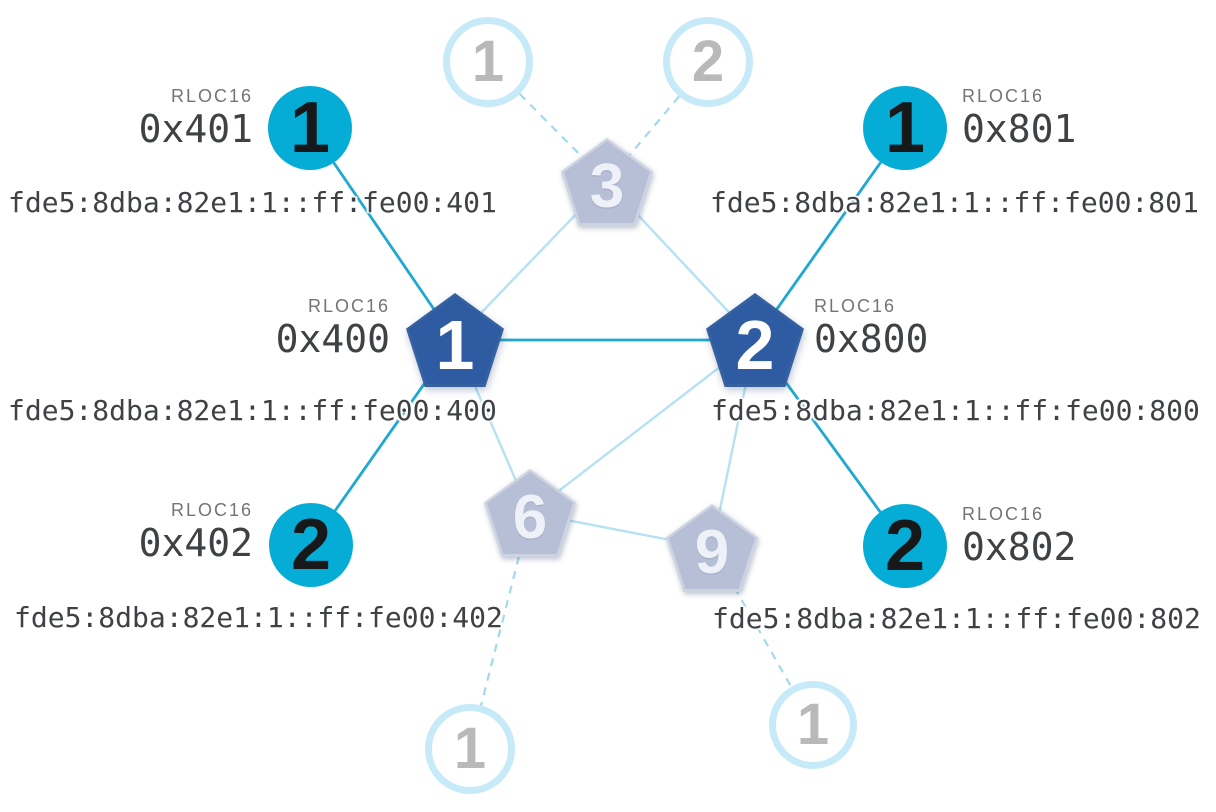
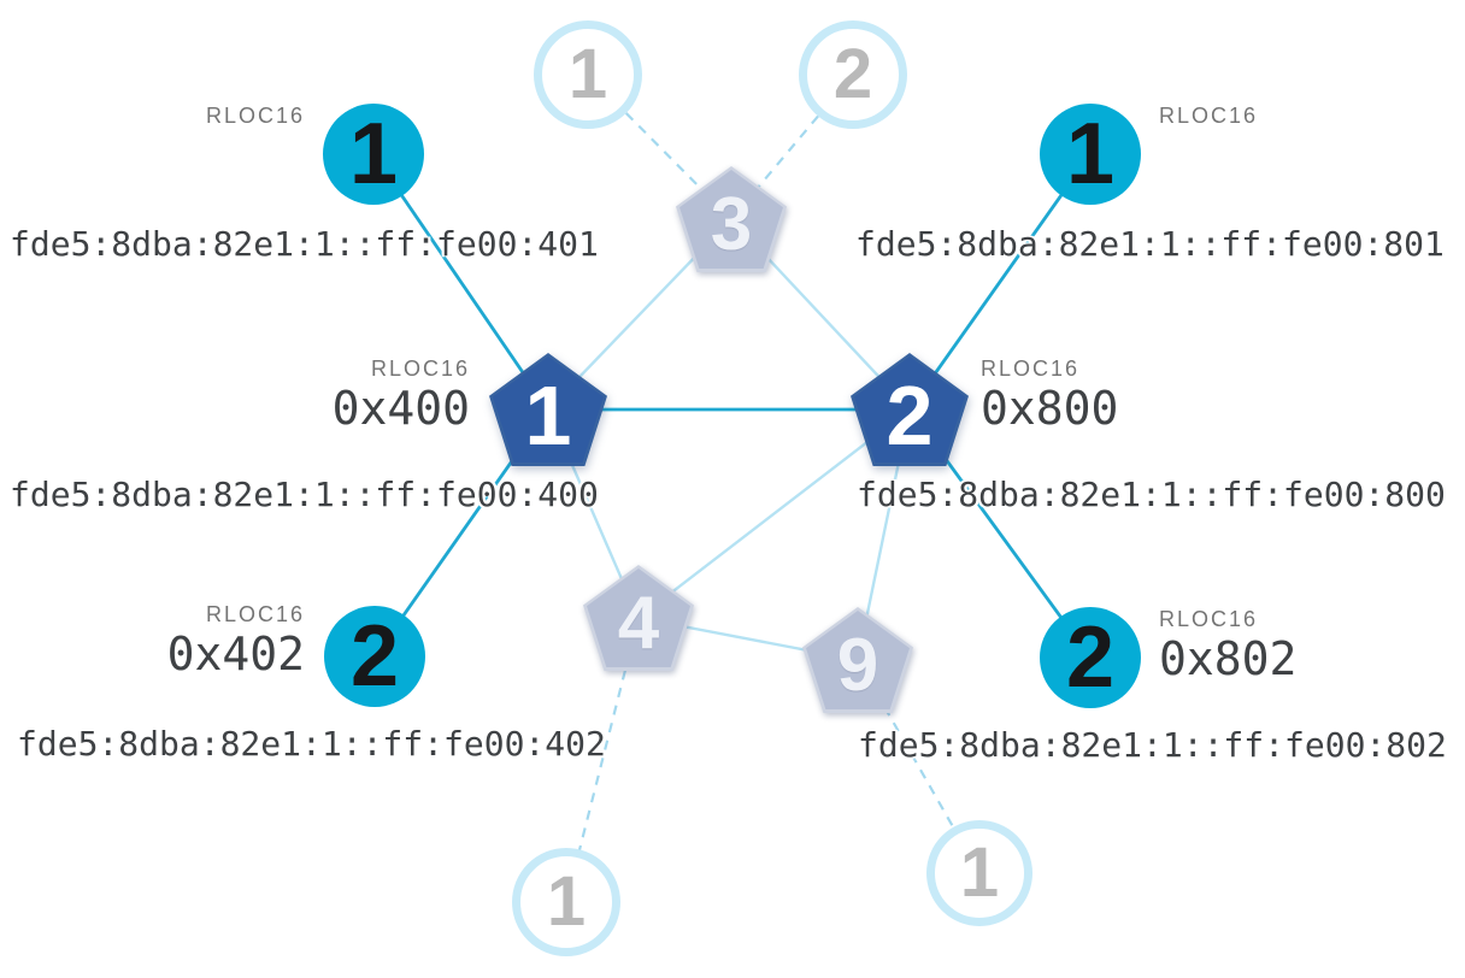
  1
  2
  1
  1
  3
  1
  2
- 6
+ 4
  9
  2
  2
  1
  1
  RLOC16
- 0x401
  RLOC16
- 0x801
  RLOC16
  0x400
  RLOC16
  0x800
  RLOC16
  0x402
  RLOC16
  0x802
  fde5:8dba:82e1:1::ff:fe00:401
  fde5:8dba:82e1:1::ff:fe00:801
  fde5:8dba:82e1:1::ff:fe00:400
  fde5:8dba:82e1:1::ff:fe00:800
  fde5:8dba:82e1:1::ff:fe00:402
  fde5:8dba:82e1:1::ff:fe00:802
